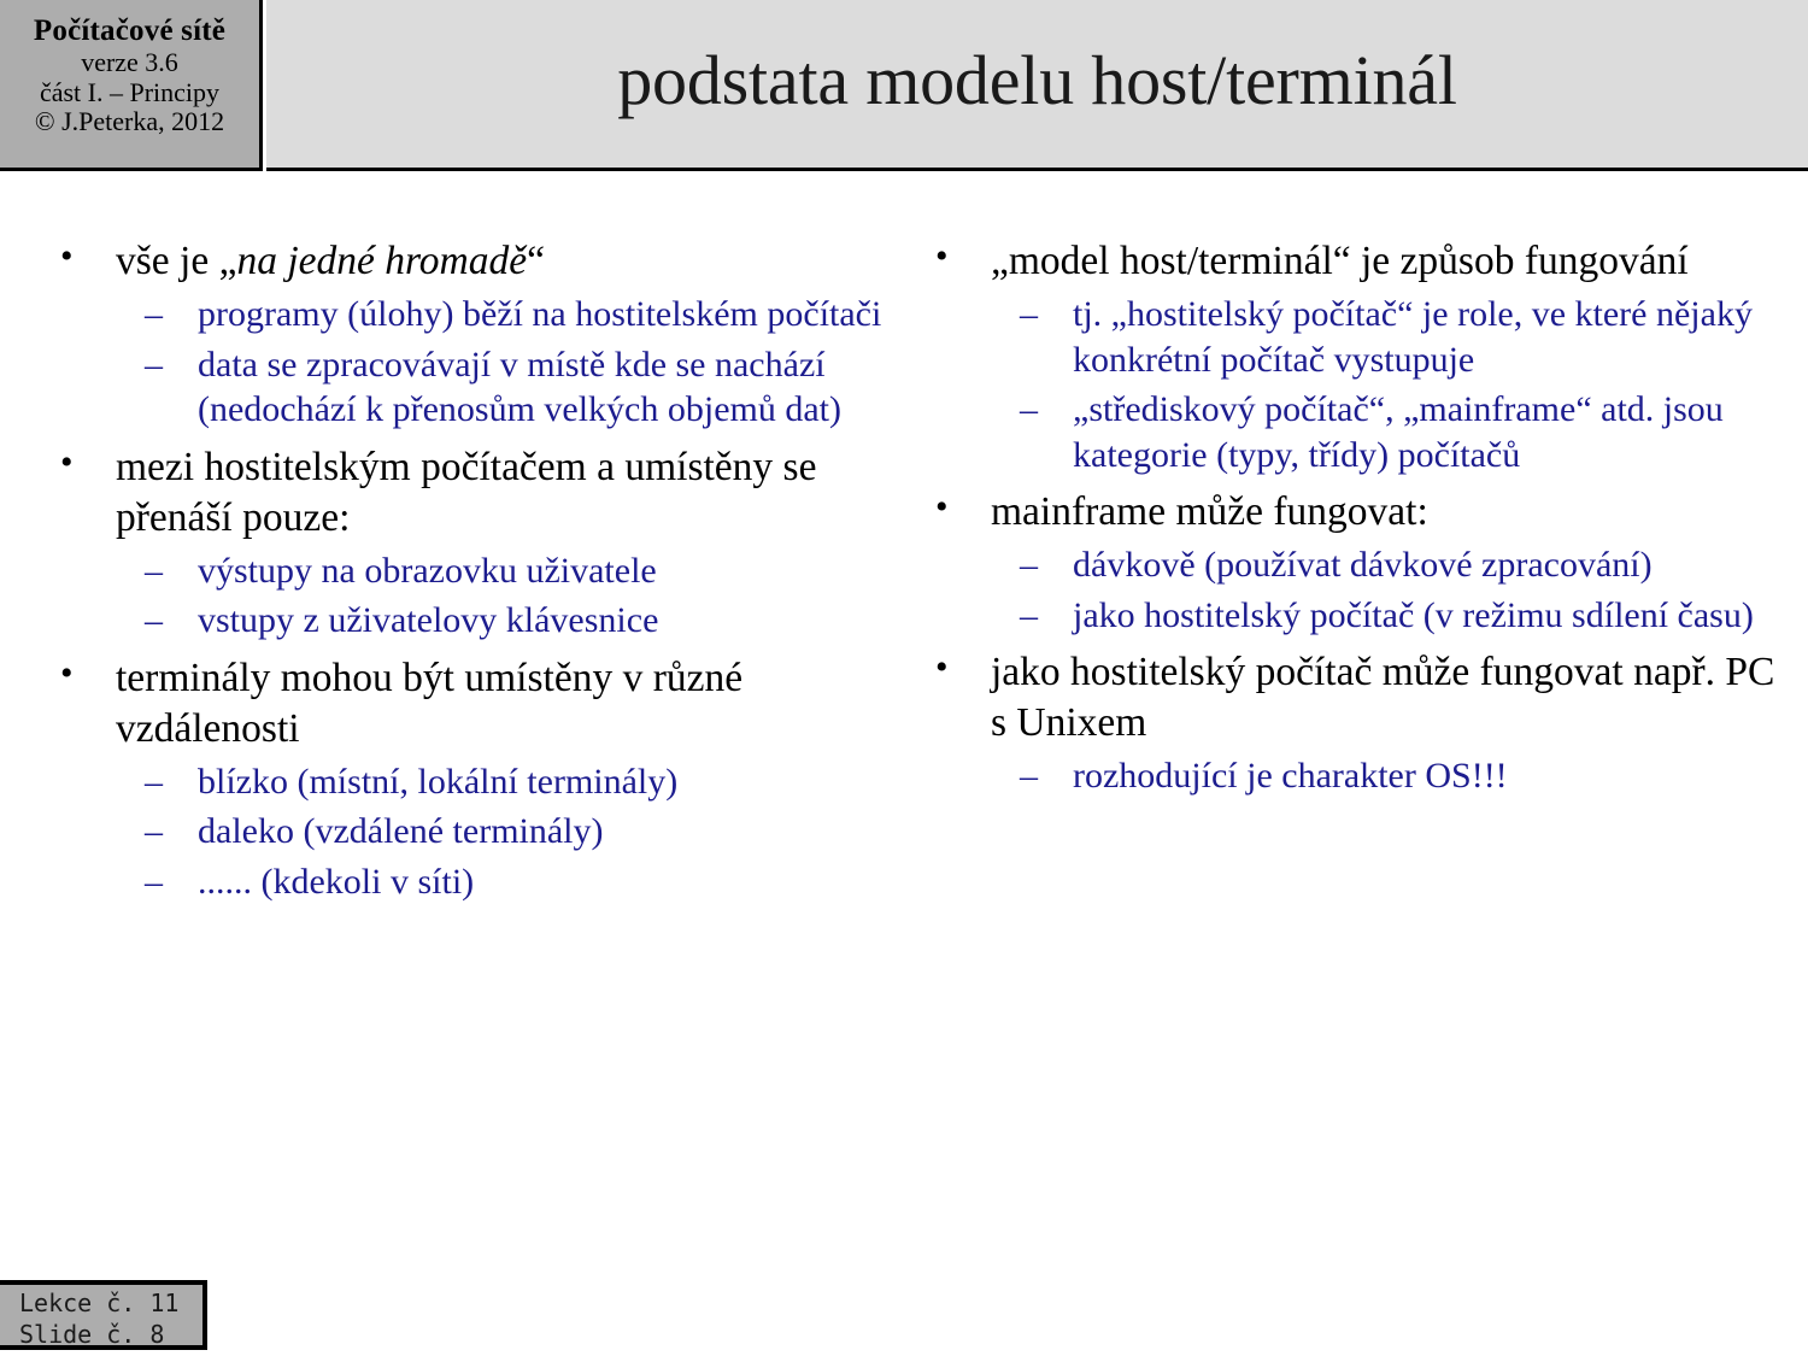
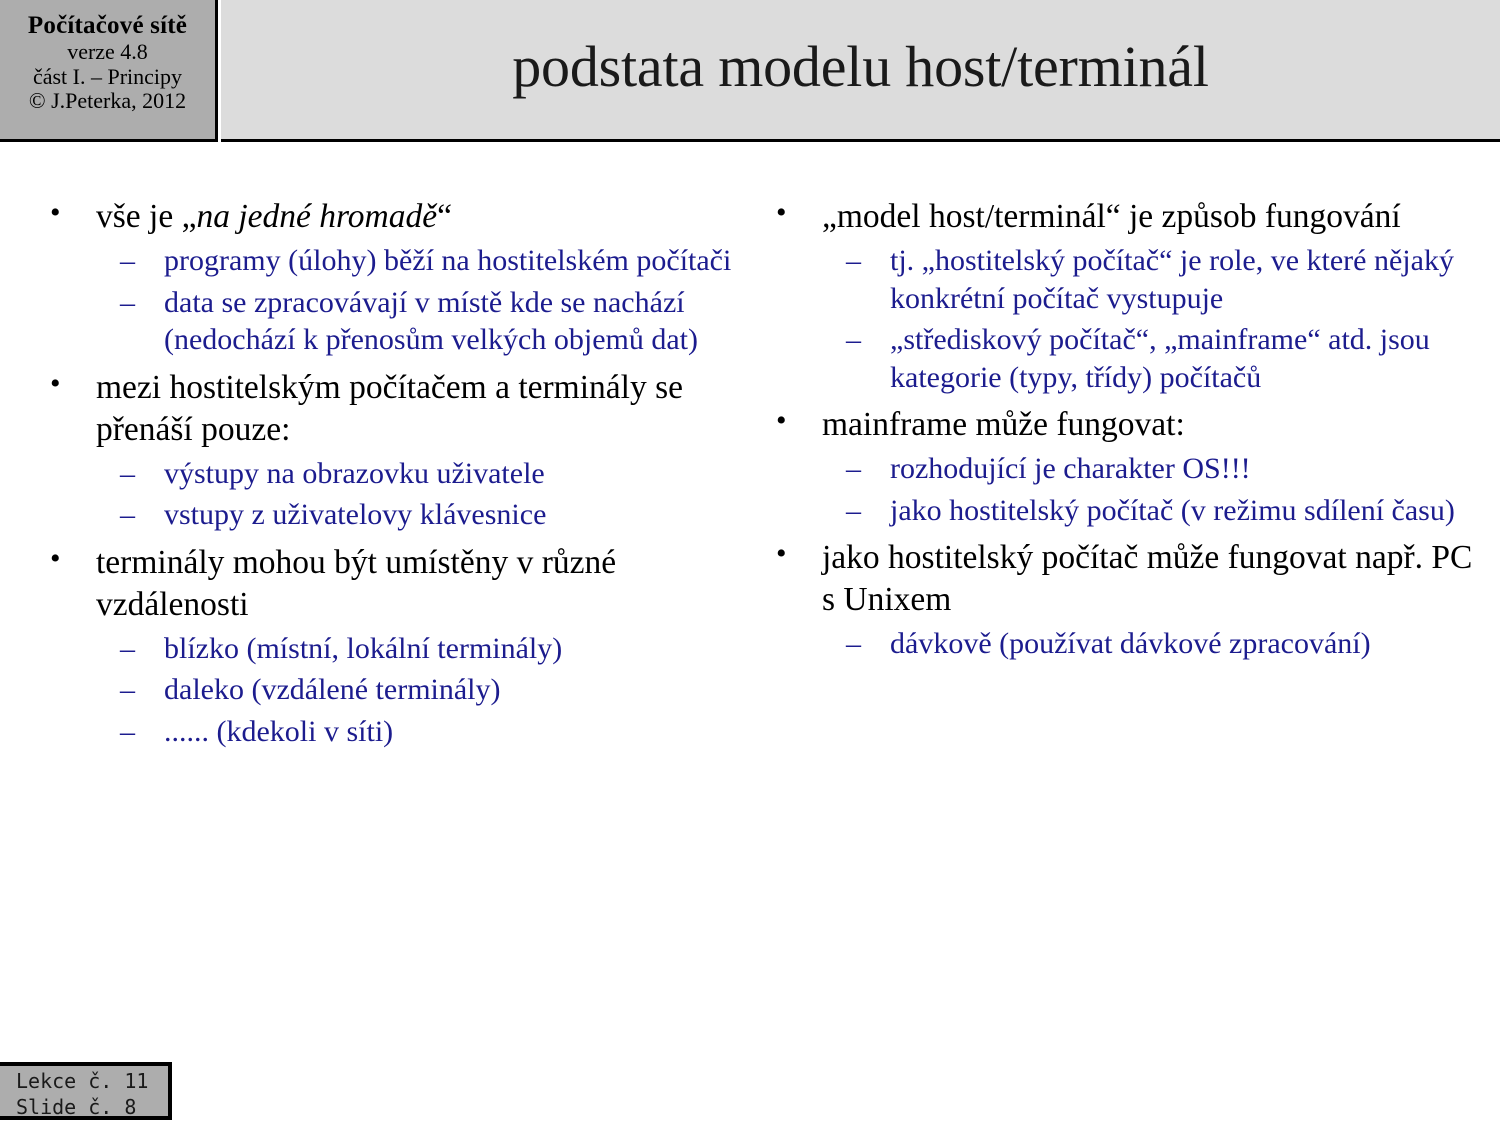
  Počítačové sítě
- verze 3.6
+ verze 4.8
  část I. – Principy
  © J.Peterka, 2012
  podstata modelu host/terminál
  vše je „na jedné hromadě“
  programy (úlohy) běží na hostitelském počítači
  data se zpracovávají v místě kde se nachází (nedochází k přenosům velkých objemů dat)
- mezi hostitelským počítačem a umístěny se přenáší pouze:
+ mezi hostitelským počítačem a terminály se přenáší pouze:
  výstupy na obrazovku uživatele
  vstupy z uživatelovy klávesnice
  terminály mohou být umístěny v různé vzdálenosti
  blízko (místní, lokální terminály)
  daleko (vzdálené terminály)
  ...... (kdekoli v síti)
  „model host/terminál“ je způsob fungování
  tj. „hostitelský počítač“ je role, ve které nějaký konkrétní počítač vystupuje
  „střediskový počítač“, „mainframe“ atd. jsou kategorie (typy, třídy) počítačů
  mainframe může fungovat:
- dávkově (používat dávkové zpracování)
+ rozhodující je charakter OS!!!
  jako hostitelský počítač (v režimu sdílení času)
  jako hostitelský počítač může fungovat např. PC s Unixem
- rozhodující je charakter OS!!!
+ dávkově (používat dávkové zpracování)
  Lekce č. 11
  Slide č. 8
